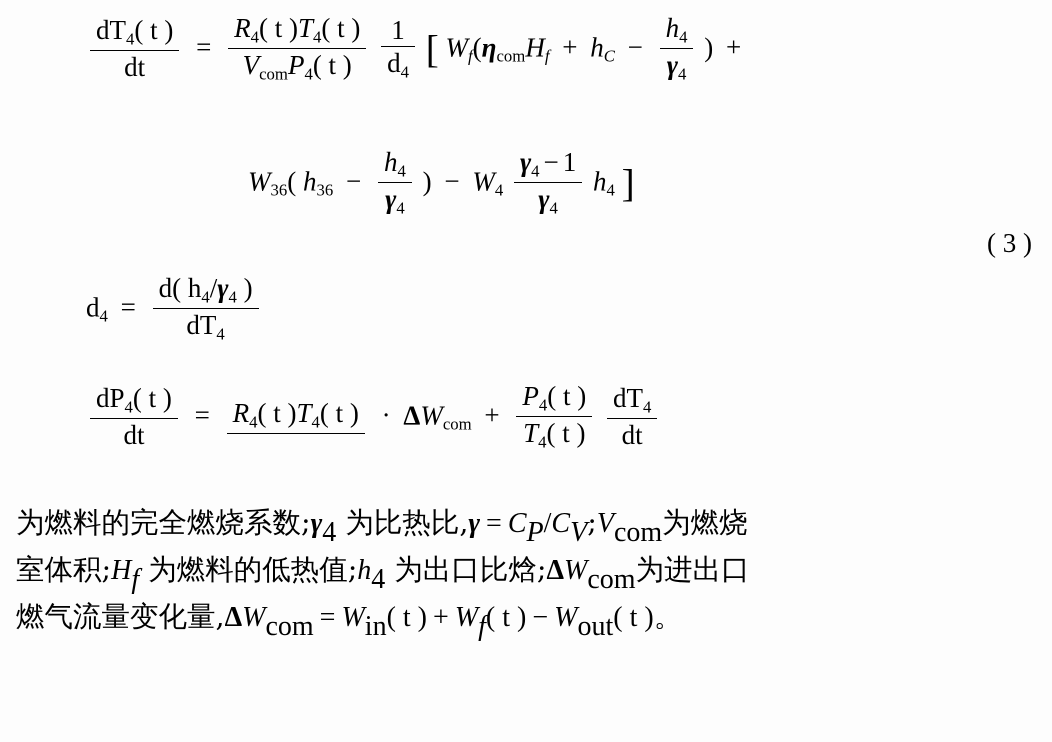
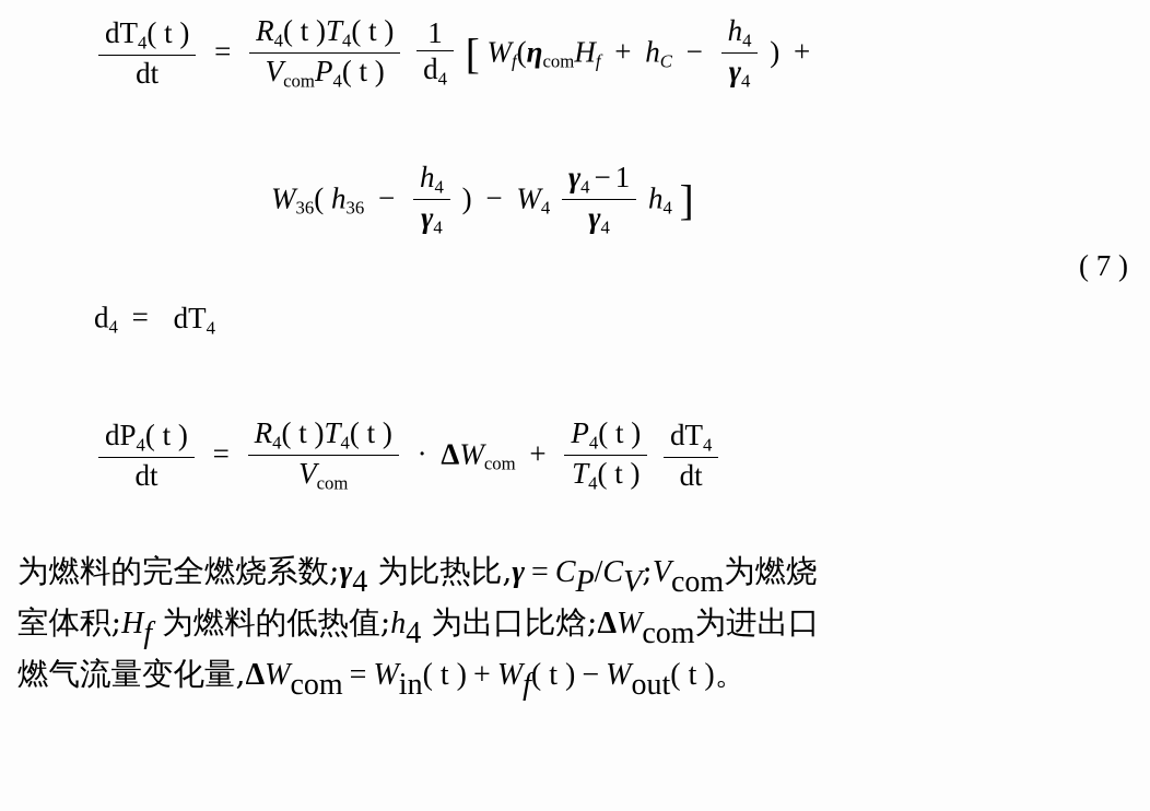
  dT4( t )
  dt
  =
  R4( t )T4( t )
  VcomP4( t )
  1
  d4
  [ Wf(ηcomHf + hC −
  h4
  γ4
  ) +
  W36( h36 −
  h4
  γ4
  ) − W4
  γ4 − 1
  γ4
  h4 ]
- ( 3 )
+ ( 7 )
  d4 =
- d( h4/γ4 )
  dT4
  dP4( t )
  dt
  =
  R4( t )T4( t )
+ Vcom
  · ΔWcom +
  P4( t )
  T4( t )
  dT4
  dt
  为燃料的完全燃烧系数;γ4 为比热比,γ = CP/CV;Vcom为燃烧
  室体积;Hf 为燃料的低热值;h4 为出口比焓;ΔWcom为进出口
  燃气流量变化量,ΔWcom = Win( t ) + Wf( t ) − Wout( t )。
